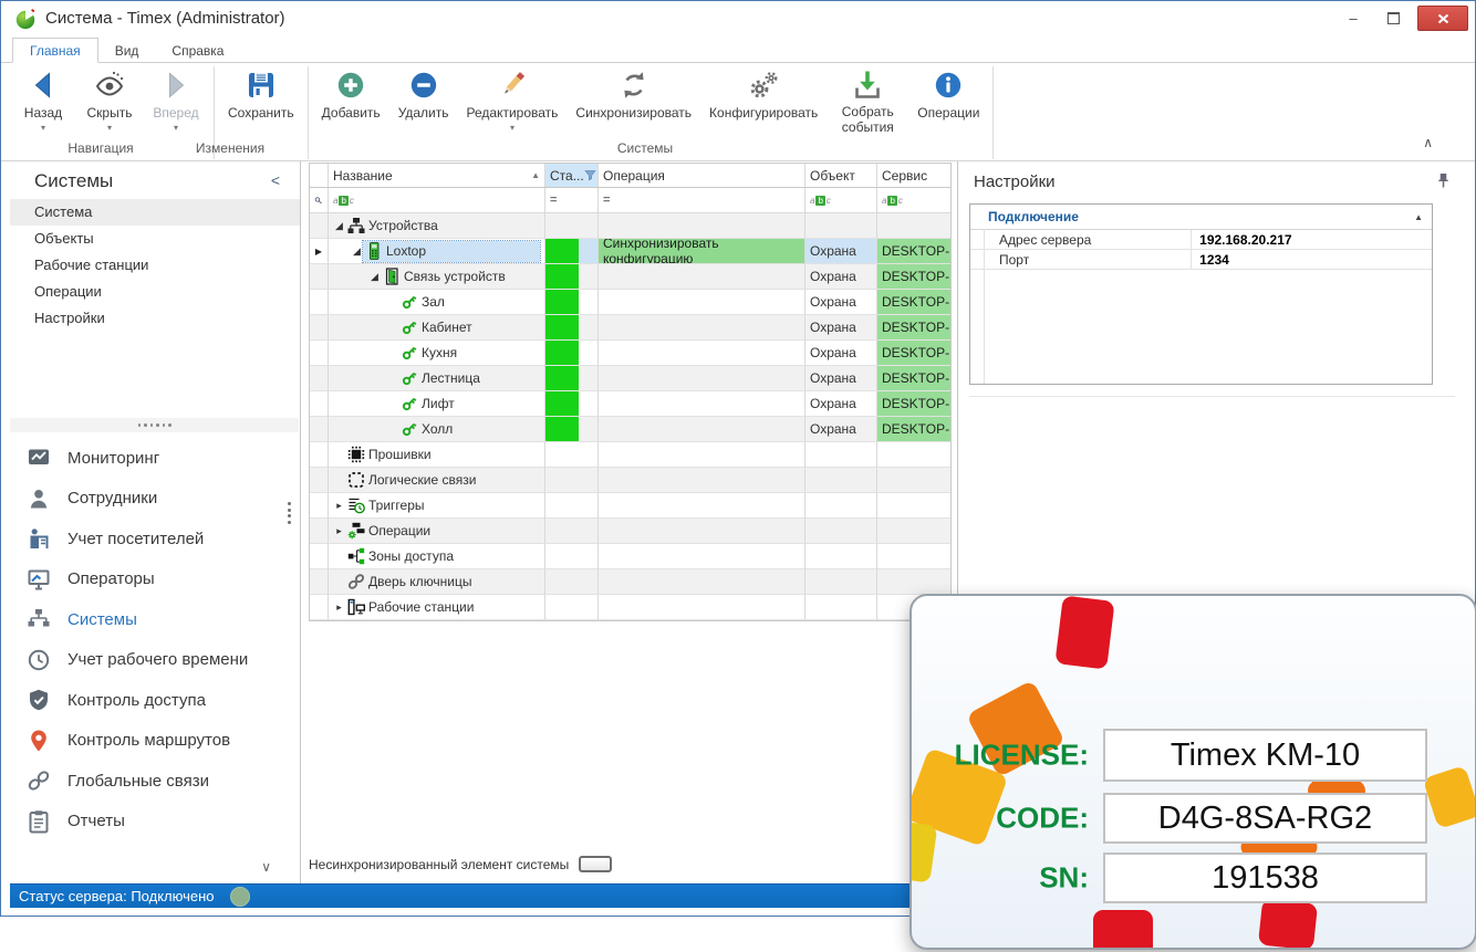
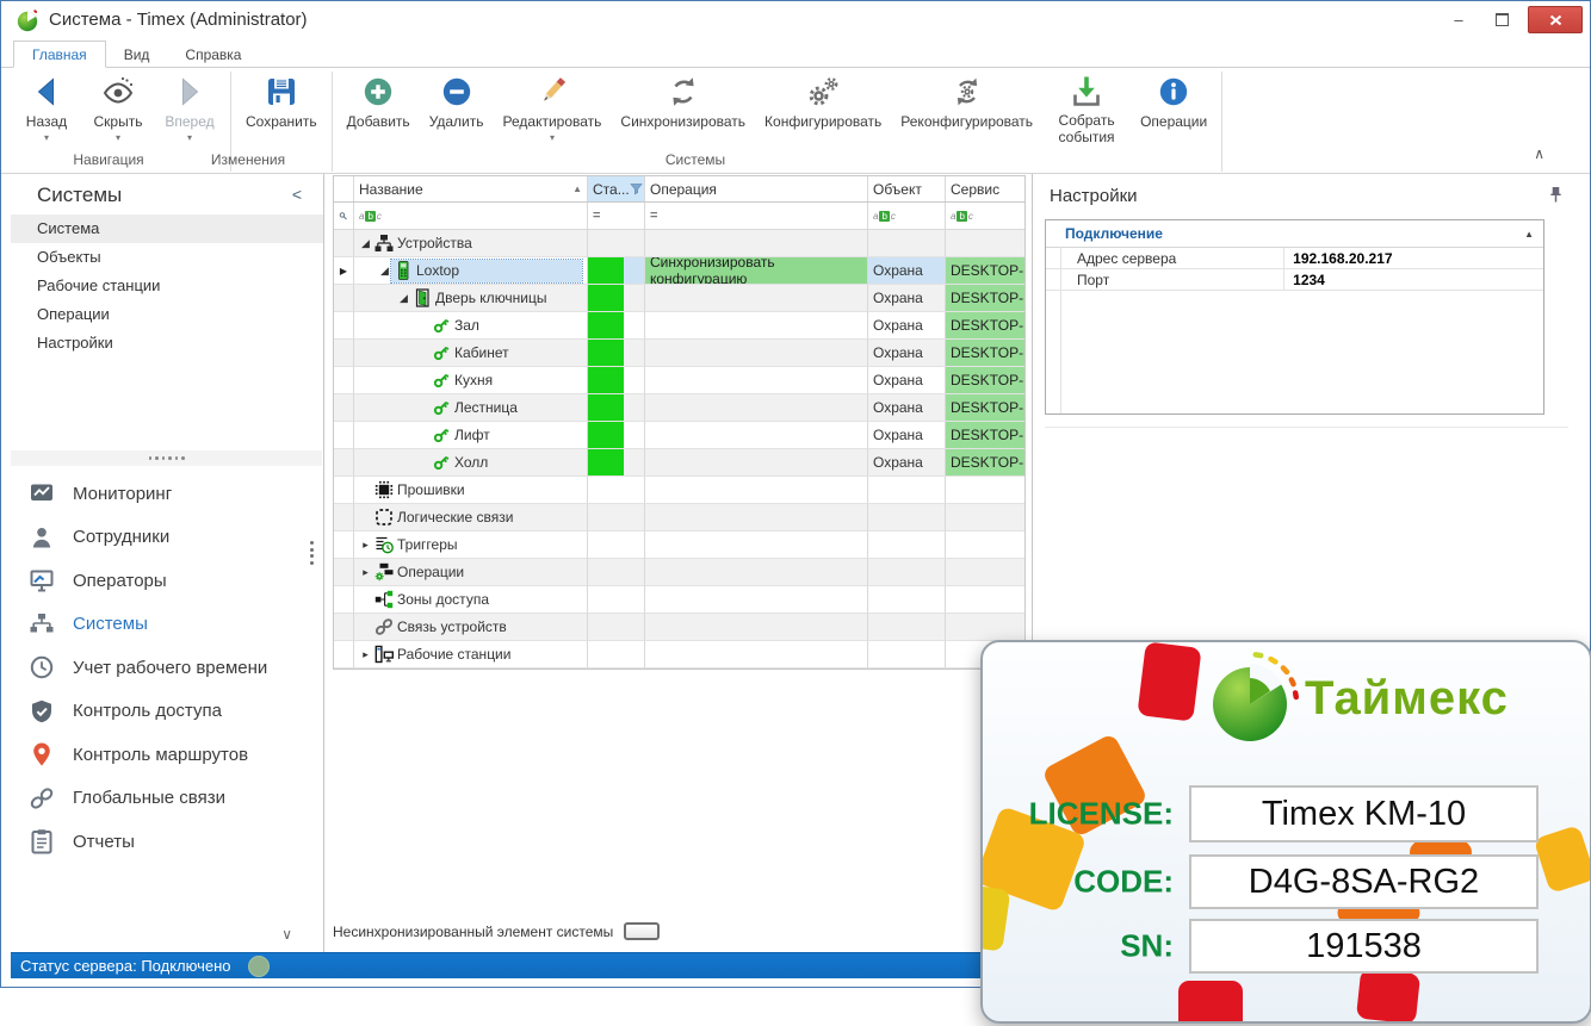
  Система - Timex (Administrator)
  –
  Главная
  Вид
  Справка
  Назад
  ▾
  Скрыть
  ▾
  Вперед
  ▾
  Сохранить
  Добавить
  Удалить
  Редактировать
  ▾
  Синхронизировать
  Конфигурировать
+ Реконфигурировать
  Собрать события
  Операции
  Навигация
  Изменения
  Системы
  ∧
  Системы
  <
  Система
  Объекты
  Рабочие станции
  Операции
  Настройки
  Мониторинг
  Сотрудники
- Учет посетителей
  Операторы
  Системы
  Учет рабочего времени
  Контроль доступа
  Контроль маршрутов
  Глобальные связи
  Отчеты
  ∨
  Название
  ▲
  Ста...
  Операция
  Объект
  Сервис
  a
  b
  c
  =
  =
  a
  b
  c
  a
  b
  c
  ◢
  Устройства
  ▶
  ◢
  Loxtop
  Синхронизировать конфигурацию
  Охрана
  DESKTOP-
  ◢
- Связь устройств
+ Дверь ключницы
  Охрана
  DESKTOP-
  Зал
  Охрана
  DESKTOP-
  Кабинет
  Охрана
  DESKTOP-
  Кухня
  Охрана
  DESKTOP-
  Лестница
  Охрана
  DESKTOP-
  Лифт
  Охрана
  DESKTOP-
  Холл
  Охрана
  DESKTOP-
  Прошивки
  Логические связи
  ▸
  Триггеры
  ▸
  Операции
  Зоны доступа
- Дверь ключницы
+ Связь устройств
  ▸
  Рабочие станции
  Несинхронизированный элемент системы
  Настройки
  Подключение
  ▲
  Адрес сервера
  192.168.20.217
  Порт
  1234
  Статус сервера: Подключено
+ Таймекс
  LICENSE:
  Timex KM-10
  CODE:
  D4G-8SA-RG2
  SN:
  191538
